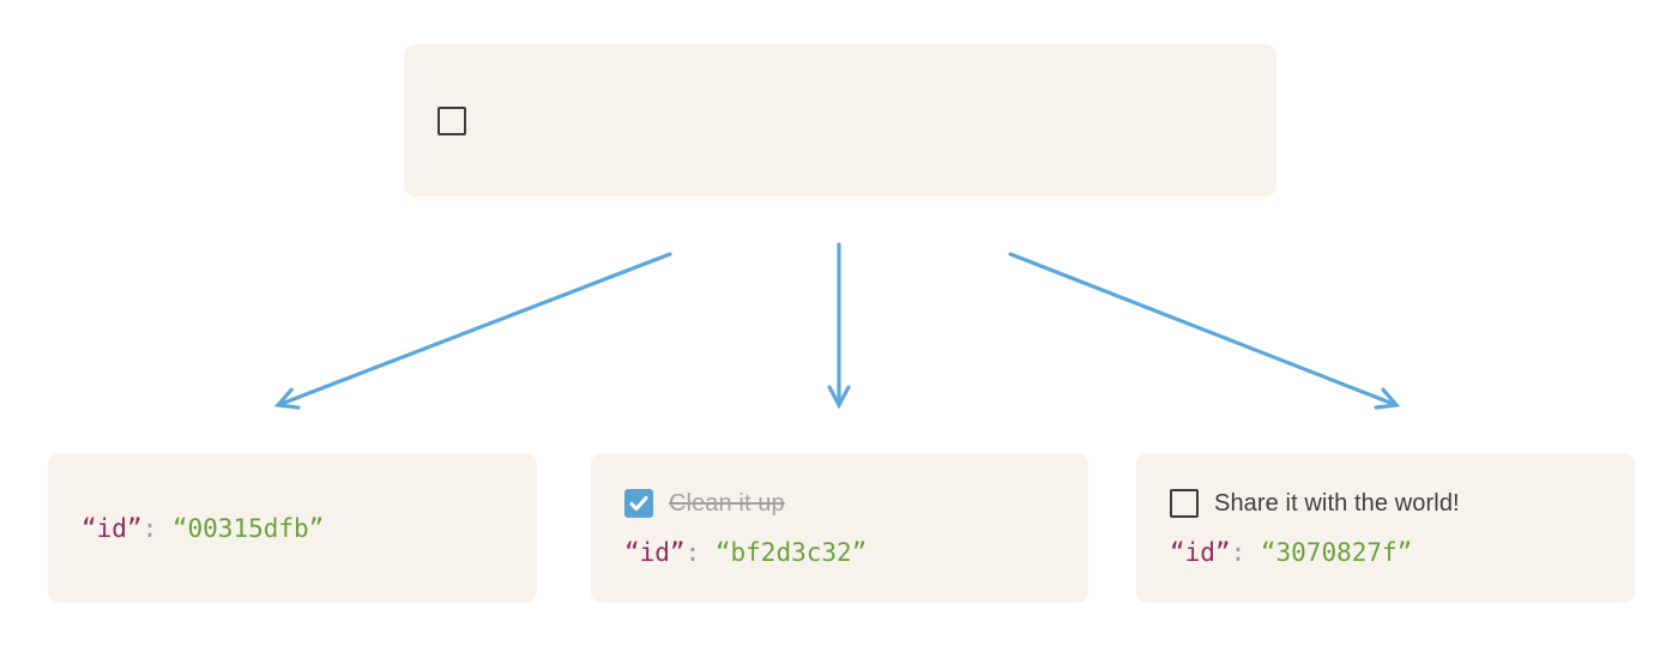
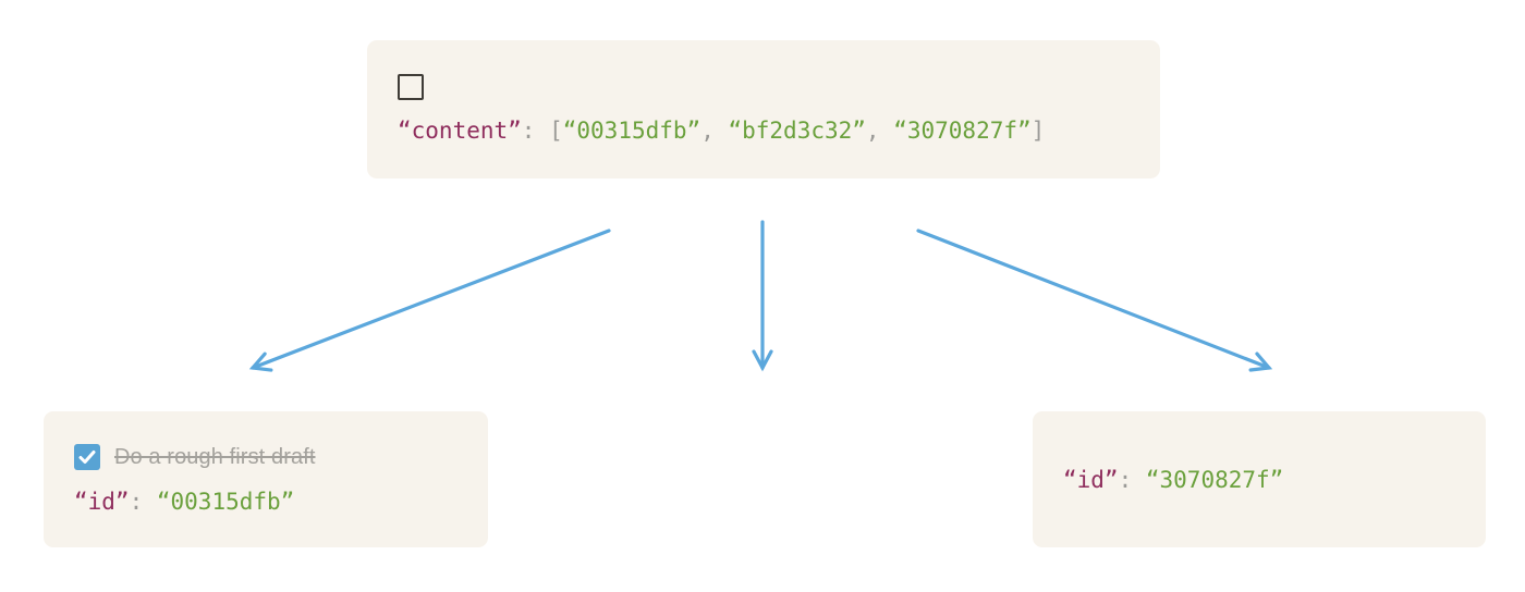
+ “content”: [“00315dfb”, “bf2d3c32”, “3070827f”]
+ Do a rough first draft
  “id”: “00315dfb”
- Clean it up
- “id”: “bf2d3c32”
- Share it with the world!
  “id”: “3070827f”
